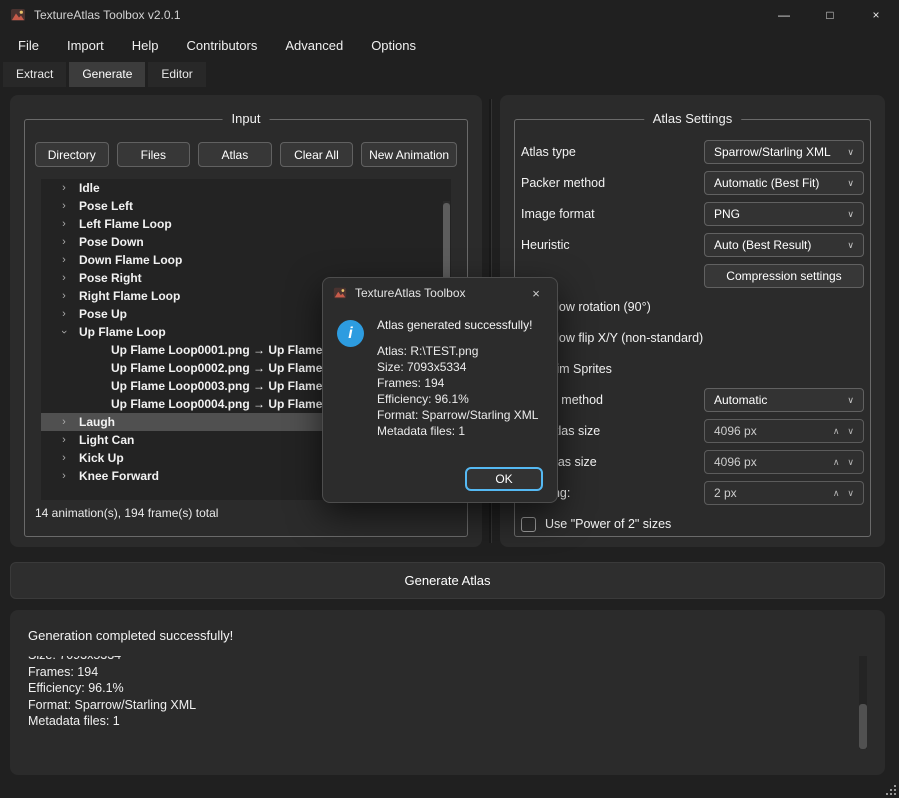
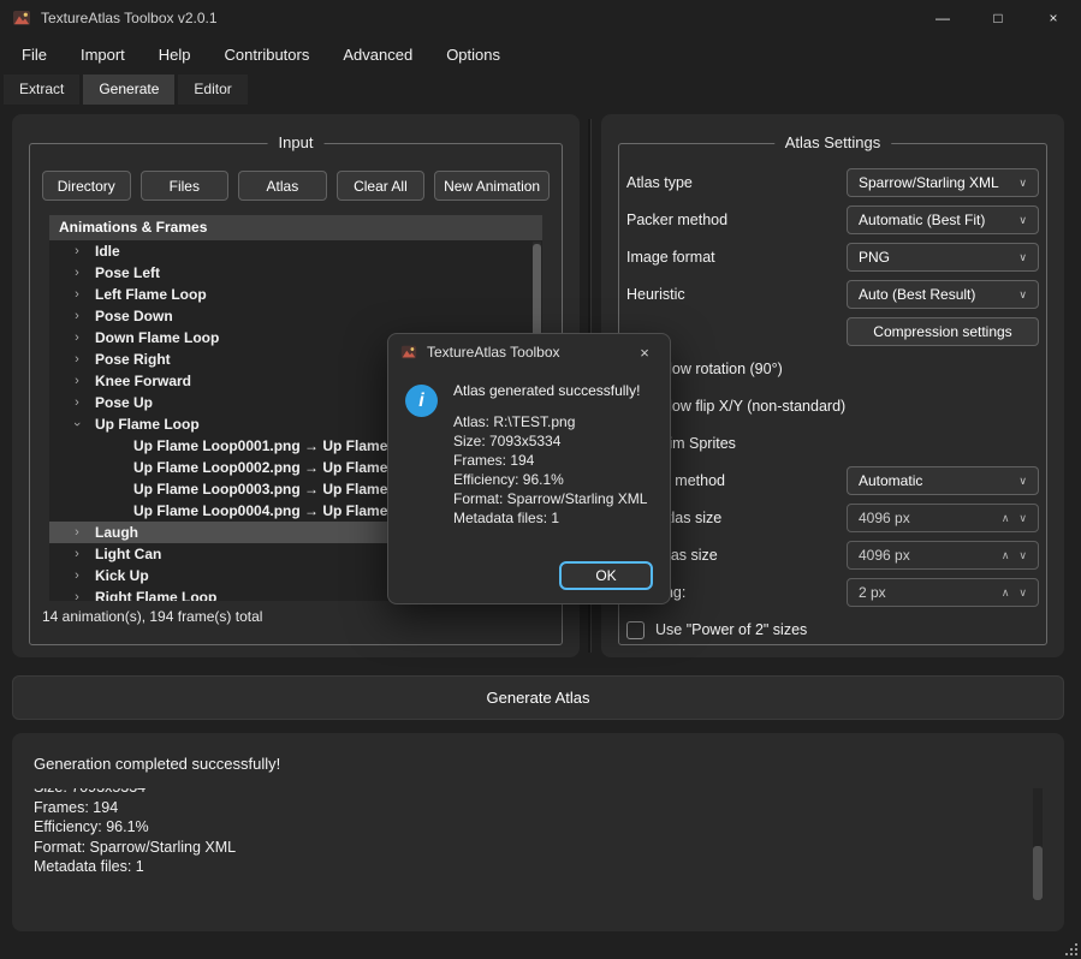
  TextureAtlas Toolbox v2.0.1
  —
  □
  ×
  File
  Import
  Help
  Contributors
  Advanced
  Options
  Extract
  Generate
  Editor
  Input
  Directory
  Files
  Atlas
  Clear All
  New Animation
+ Animations & Frames
  ›
  Idle
  ›
  Pose Left
  ›
  Left Flame Loop
  ›
  Pose Down
  ›
  Down Flame Loop
  ›
  Pose Right
  ›
- Right Flame Loop
+ Knee Forward
  ›
  Pose Up
  Up Flame Loop
  Up Flame Loop0001.png → Up Flame
  Up Flame Loop0002.png → Up Flame
  Up Flame Loop0003.png → Up Flame
  Up Flame Loop0004.png → Up Flame
  ›
  Laugh
  ›
  Light Can
  ›
  Kick Up
  ›
- Knee Forward
+ Right Flame Loop
  14 animation(s), 194 frame(s) total
  Atlas Settings
  Atlas type
  Sparrow/Starling XML
  ∨
  Packer method
  Automatic (Best Fit)
  ∨
  Image format
  PNG
  ∨
  Heuristic
  Auto (Best Result)
  ∨
  Compression settings
  ow rotation (90°)
  ow flip X/Y (non-standard)
  m Sprites
  Automatic
  ∨
  4096 px
  ∧
  ∨
  4096 px
  ∧
  ∨
  2 px
  ∧
  ∨
  Use "Power of 2" sizes
  Generate Atlas
  Generation completed successfully!
  Frames: 194
  Efficiency: 96.1%
  Format: Sparrow/Starling XML
  Metadata files: 1
  TextureAtlas Toolbox
  ×
  i
  Atlas generated successfully!
  Atlas: R:\TEST.png
  Size: 7093x5334
  Frames: 194
  Efficiency: 96.1%
  Format: Sparrow/Starling XML
  Metadata files: 1
  OK
